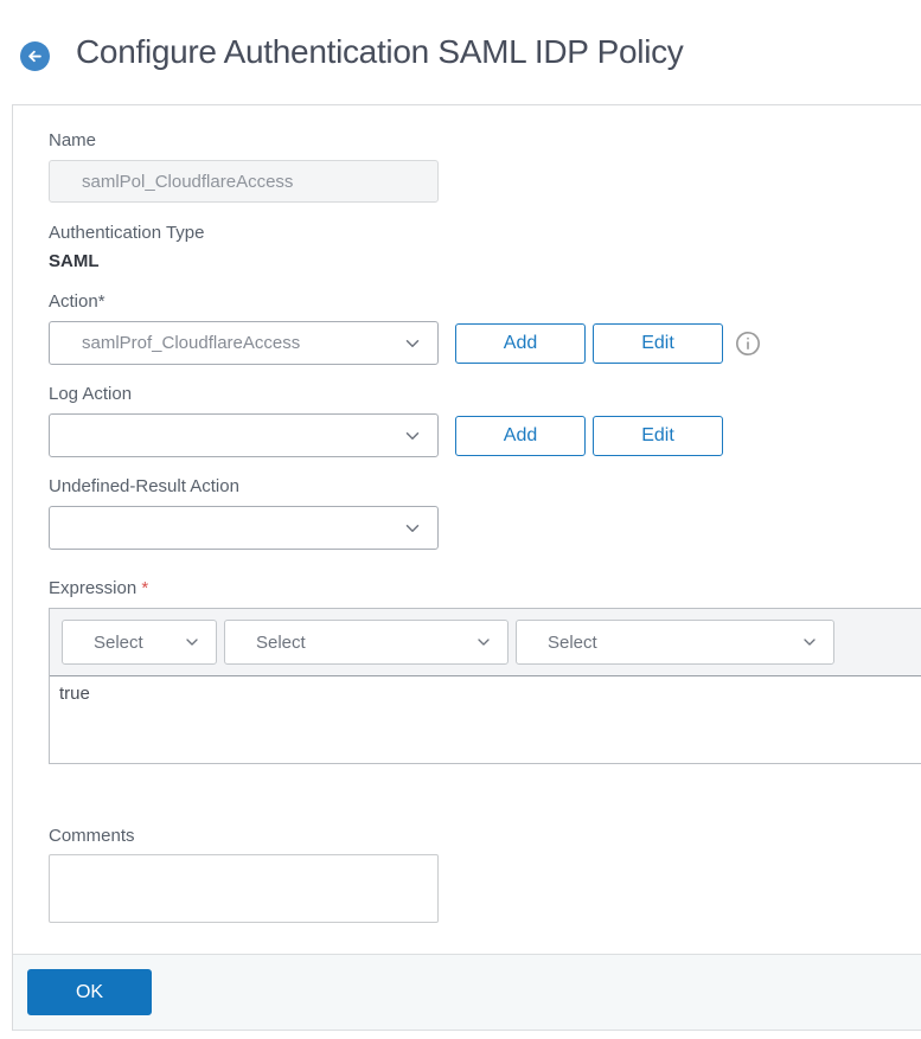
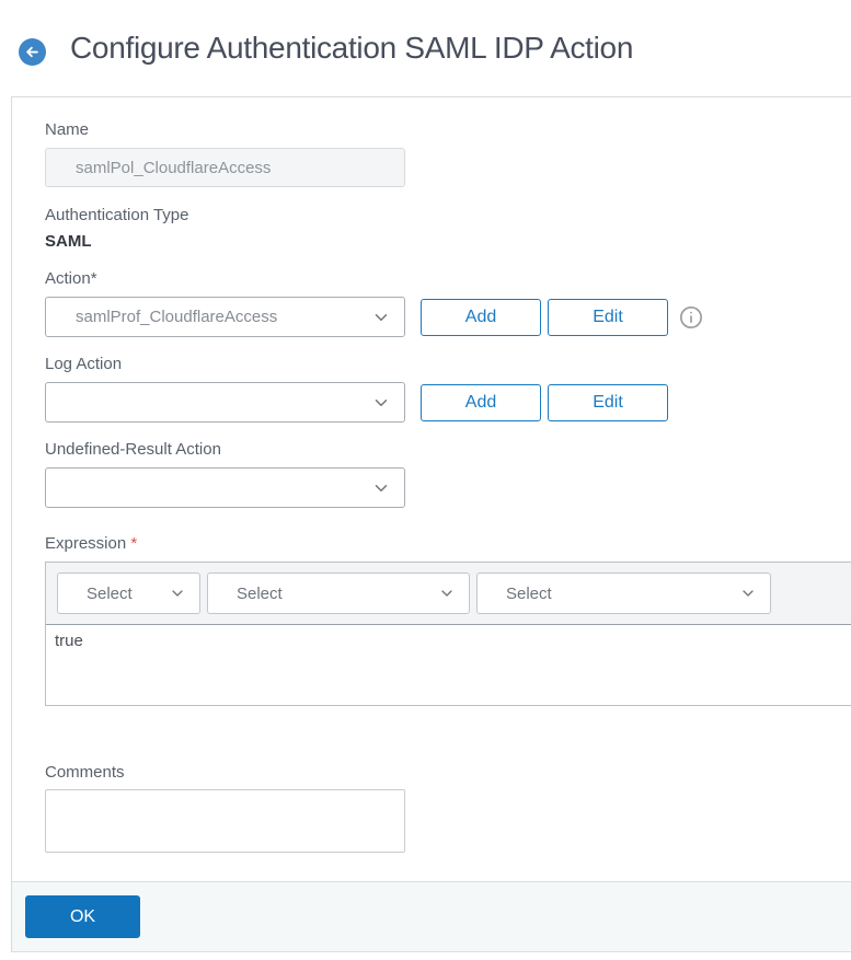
- Configure Authentication SAML IDP Policy
+ Configure Authentication SAML IDP Action
  Name
  samlPol_CloudflareAccess
  Authentication Type
  SAML
  Action*
  samlProf_CloudflareAccess
  Add
  Edit
  Log Action
  Add
  Edit
  Undefined-Result Action
  Expression *
  Select
  Select
  Select
  true
  Comments
  OK
